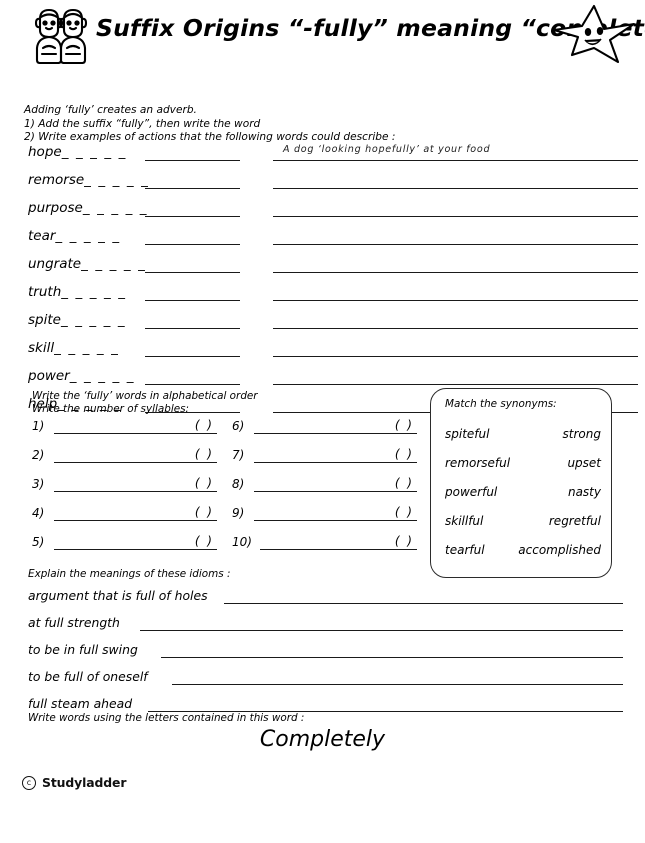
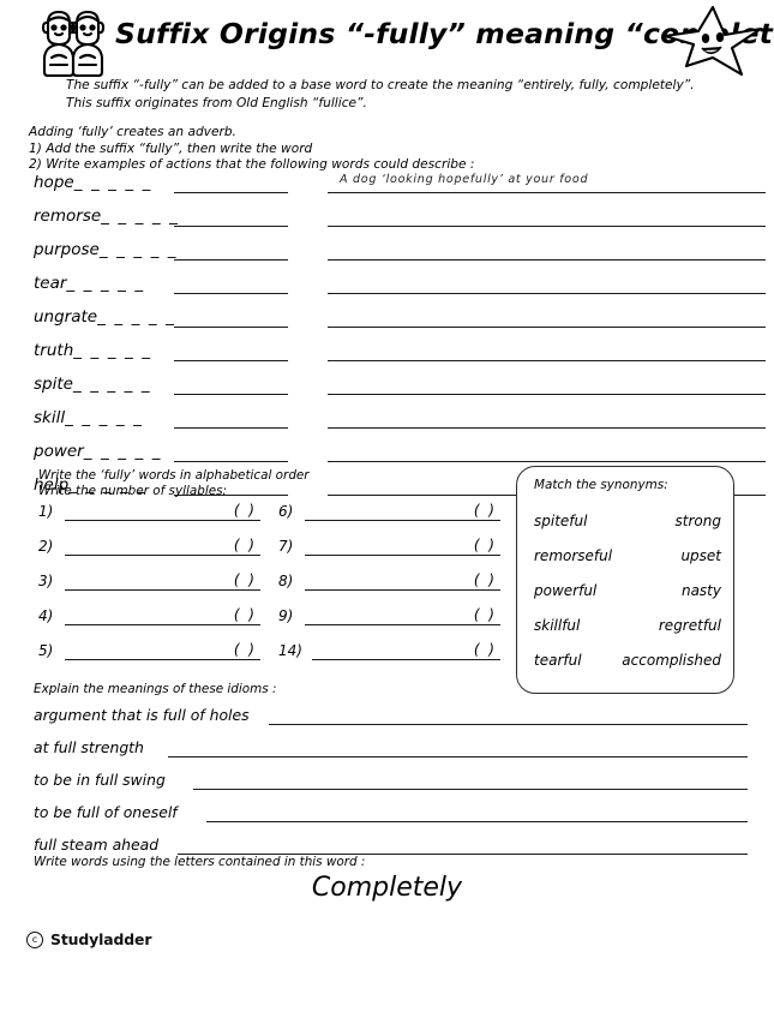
  Suffix Origins “-fully” meaning “c
+ The suffix “-fully” can be added to a base word to create the meaning “entirely, fully, completely”.
+ This suffix originates from Old English “fullice”.
  Adding ‘fully’ creates an adverb.
  1) Add the suffix “fully”, then write the word
  2) Write examples of actions that the following words could describe :
  hope_ _ _ _ _
  A dog ‘looking hopefully’ at your food
  remorse_ _ _ _ _
  purpose_ _ _ _ _
  tear_ _ _ _ _
  ungrate_ _ _ _ _
  truth_ _ _ _ _
  spite_ _ _ _ _
  skill_ _ _ _ _
  power_ _ _ _ _
  help_ _ _ _ _
  Write the ‘fully’ words in alphabetical order
  Write the number of syllables:
  1)
  ( )
  2)
  ( )
  3)
  ( )
  4)
  ( )
  5)
  ( )
  6)
  ( )
  7)
  ( )
  8)
  ( )
  9)
  ( )
- 10)
+ 14)
  ( )
  Match the synonyms:
  spiteful
  strong
  remorseful
  upset
  powerful
  nasty
  skillful
  regretful
  tearful
  accomplished
  Explain the meanings of these idioms :
  argument that is full of holes
  at full strength
  to be in full swing
  to be full of oneself
  full steam ahead
  Write words using the letters contained in this word :
  Completely
  c
  Studyladder
